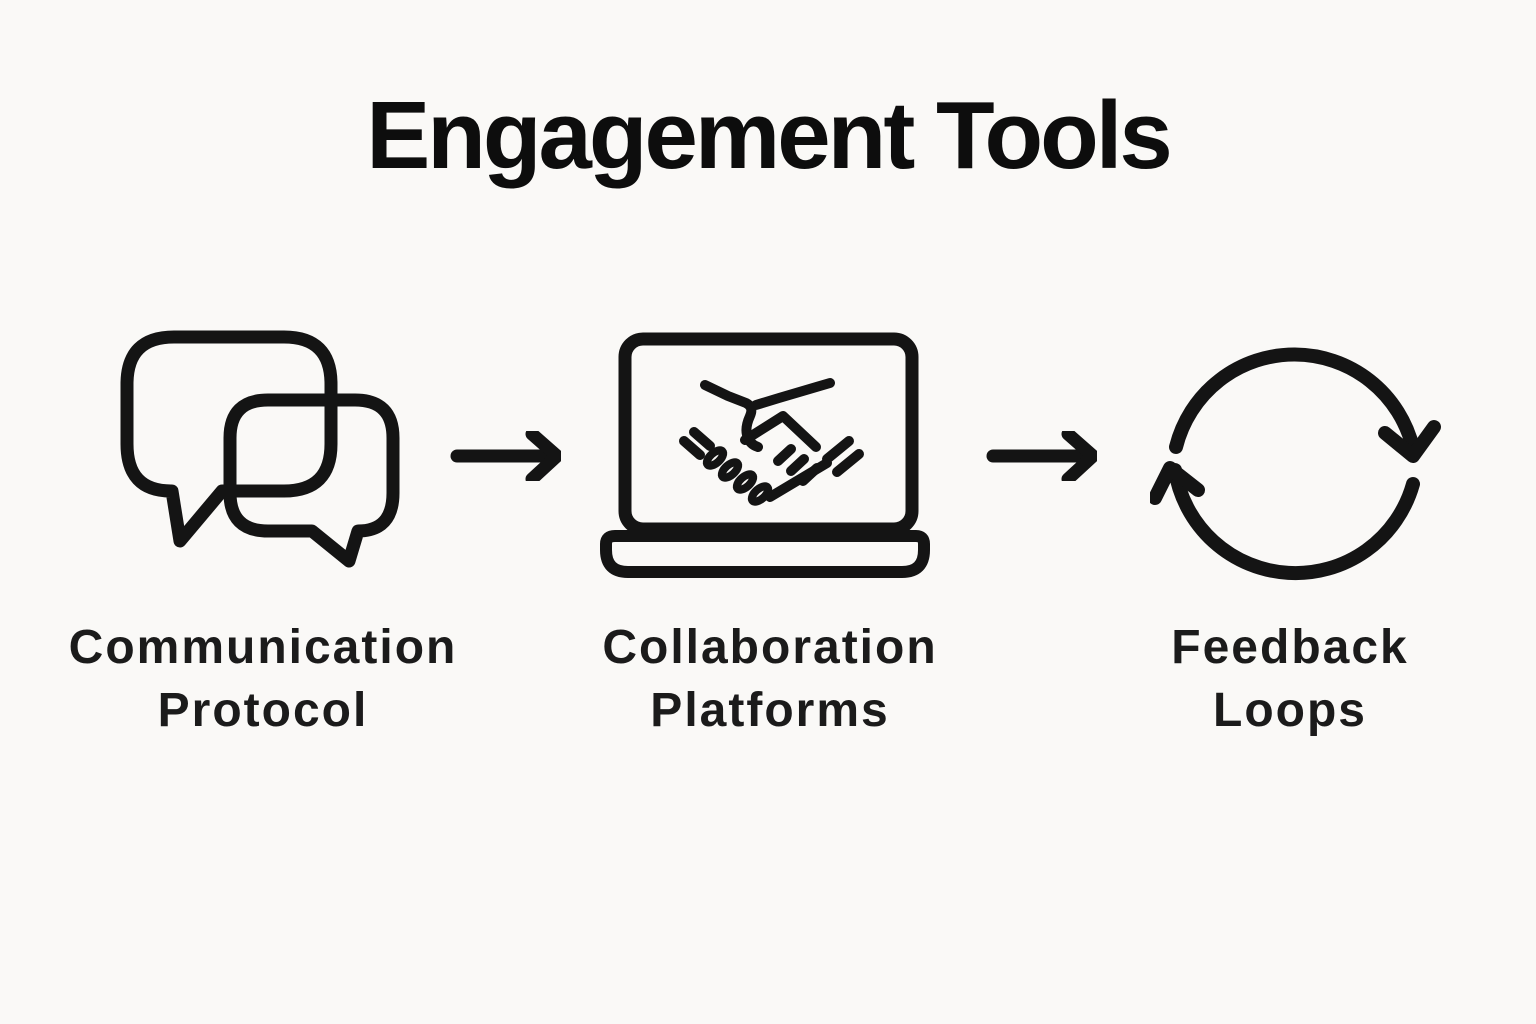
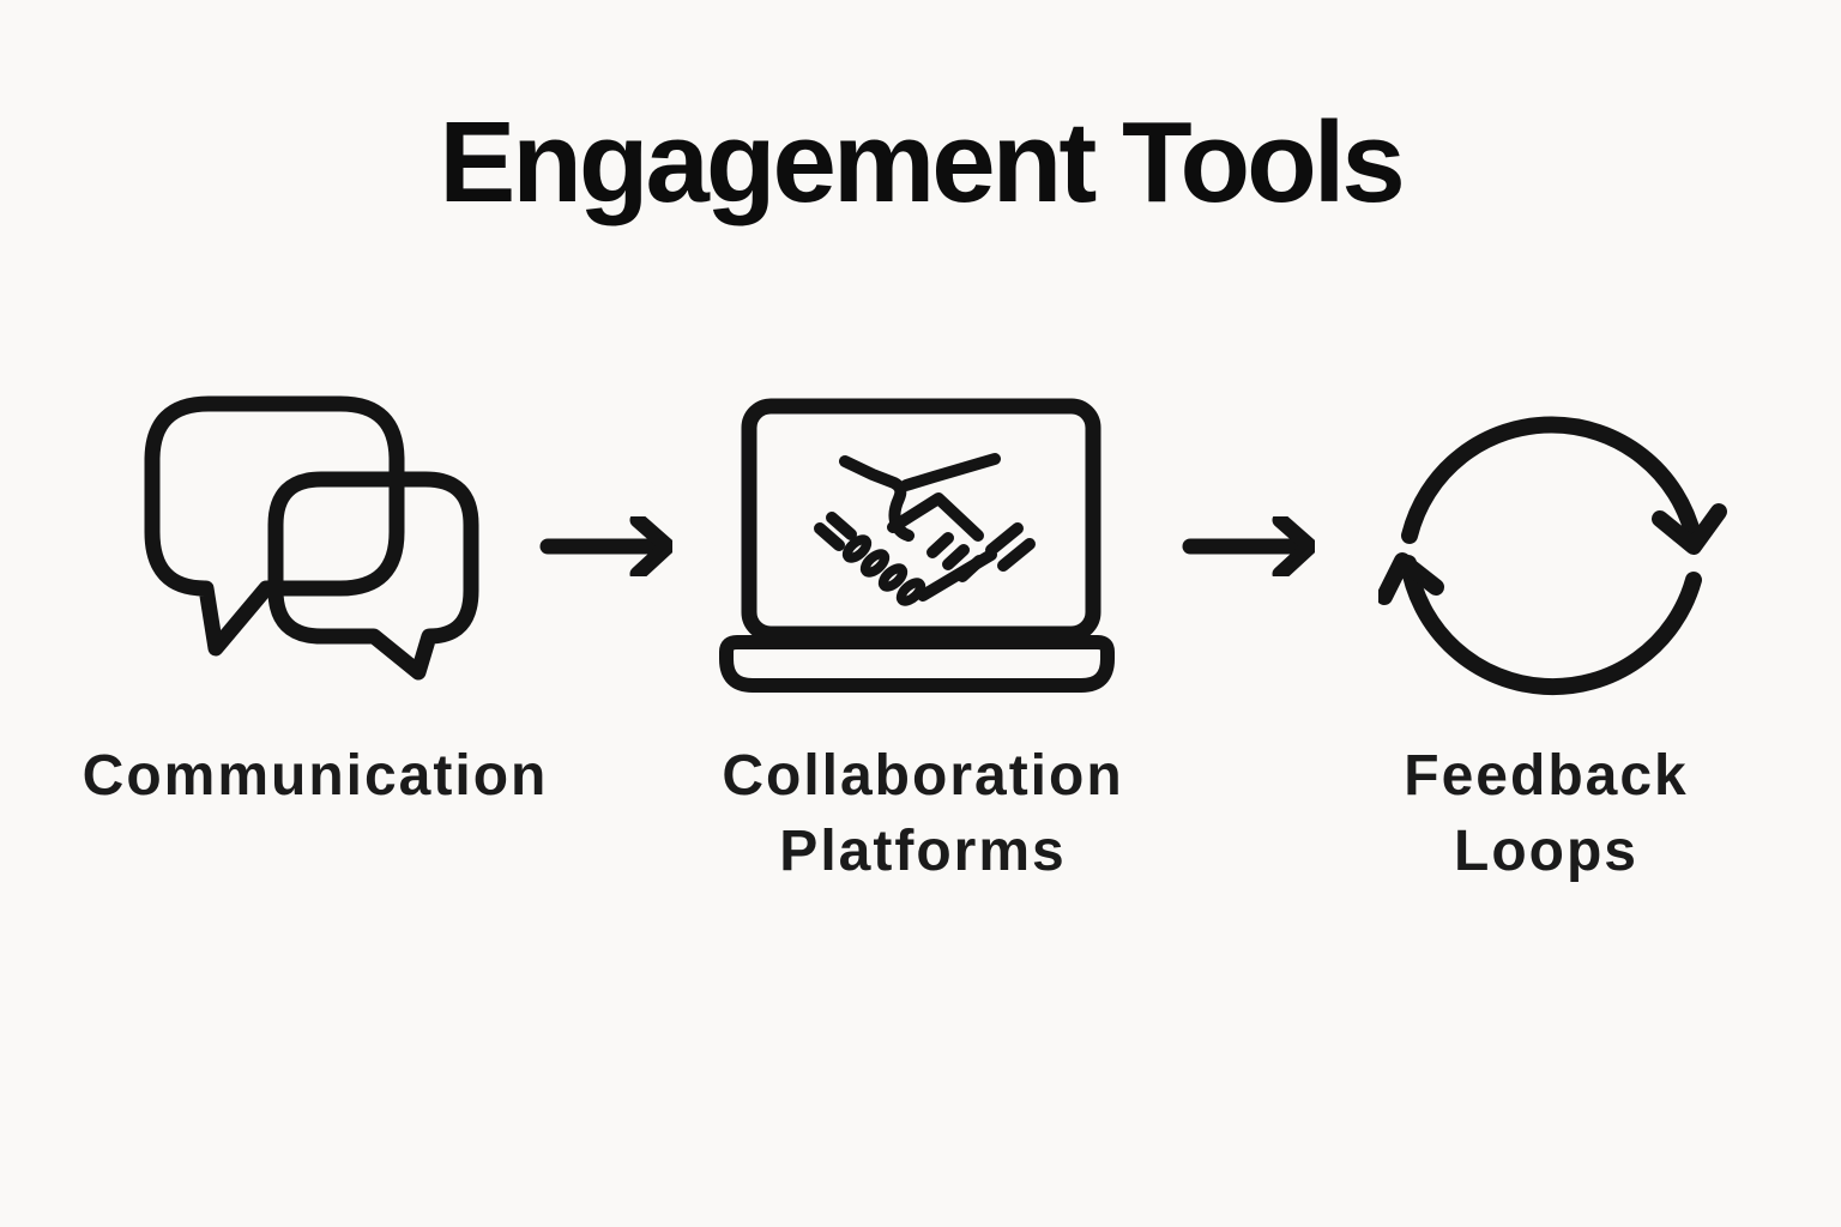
  Engagement Tools
  Communication
- Protocol
  Collaboration
  Platforms
  Feedback
  Loops
